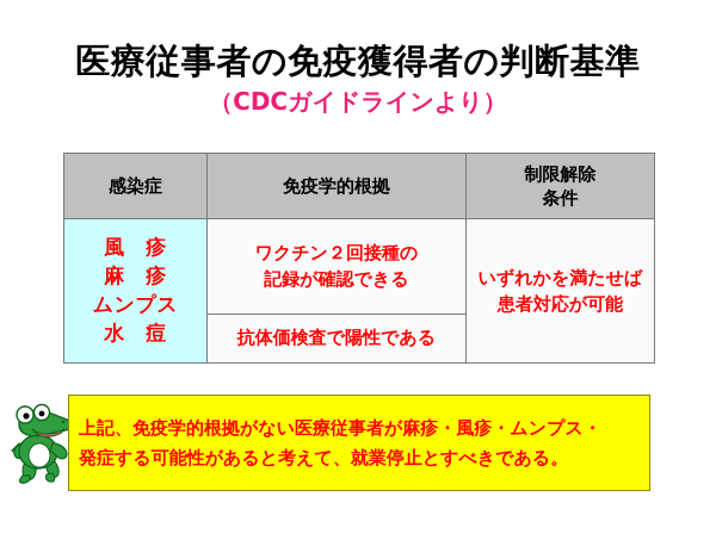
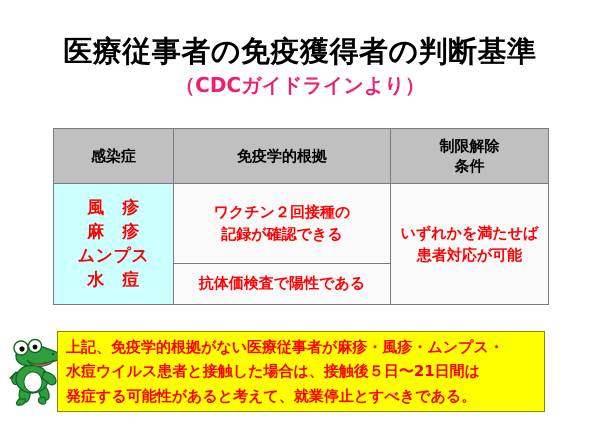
  医療従事者の免疫獲得者の判断基準
  （CDCガイドラインより）
  感染症	免疫学的根拠	制限解除 条件
  風 疹 麻 疹 ムンプス 水 痘	ワクチン２回接種の 記録が確認できる	いずれかを満たせば 患者対応が可能
  抗体価検査で陽性である
  上記、免疫学的根拠がない医療従事者が麻疹・風疹・ムンプス・
+ 水痘ウイルス患者と接触した場合は、接触後５日〜21日間は
  発症する可能性があると考えて、就業停止とすべきである。
